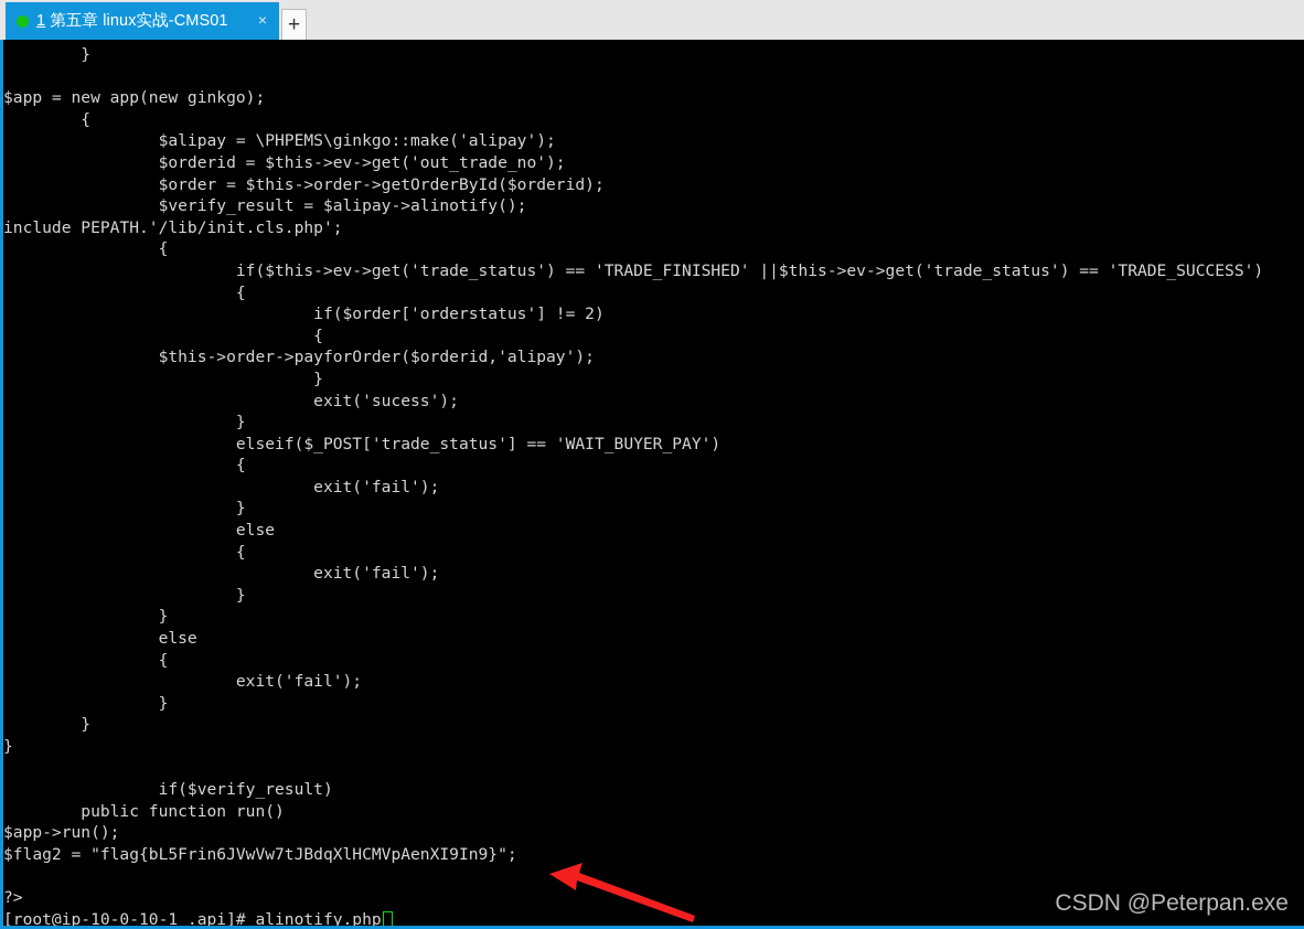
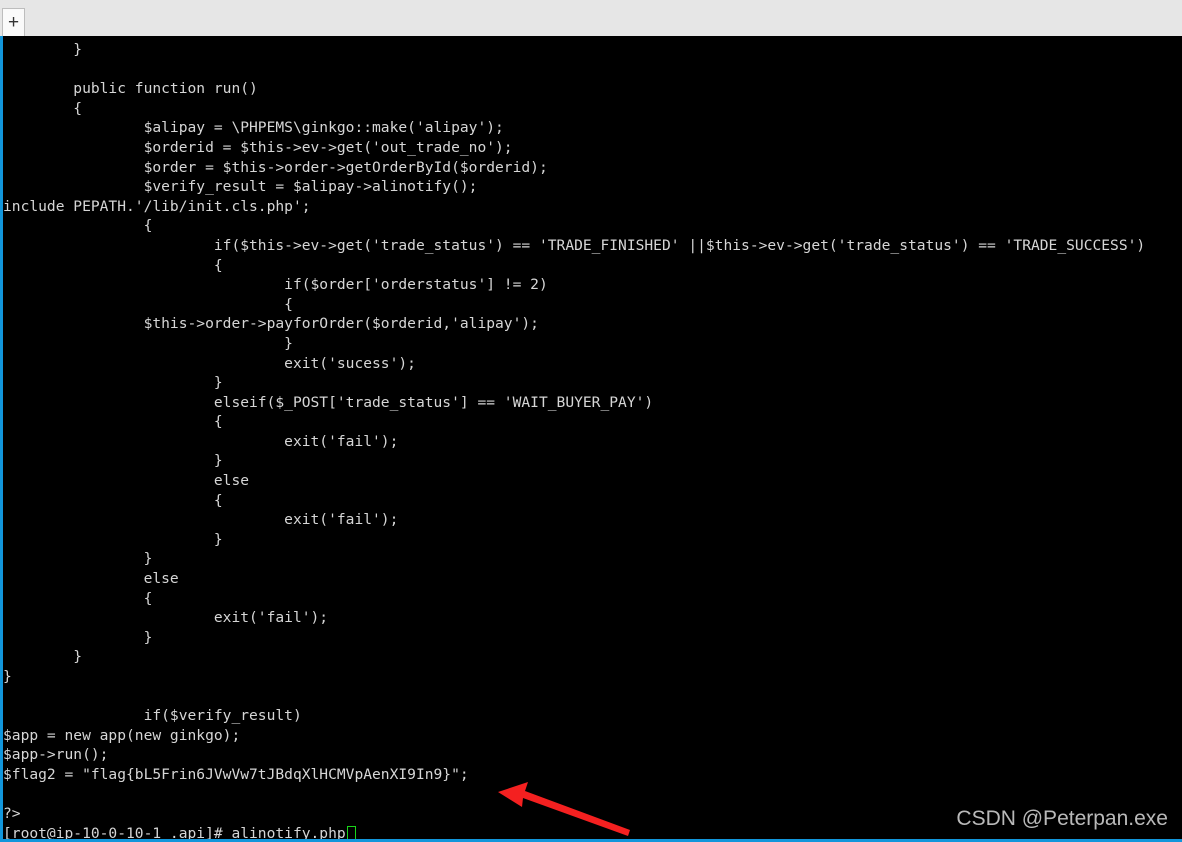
- 1 第五章 linux实战-CMS01
- ×
  +
  }
- $app = new app(new ginkgo);
+ public function run()
  {
  $alipay = \PHPEMS\ginkgo::make('alipay');
  $orderid = $this->ev->get('out_trade_no');
  $order = $this->order->getOrderById($orderid);
  $verify_result = $alipay->alinotify();
  include PEPATH.'/lib/init.cls.php';
  {
  if($this->ev->get('trade_status') == 'TRADE_FINISHED' ||$this->ev->get('trade_status') == 'TRADE_SUCCESS')
  {
  if($order['orderstatus'] != 2)
  {
  $this->order->payforOrder($orderid,'alipay');
  }
  exit('sucess');
  }
  elseif($_POST['trade_status'] == 'WAIT_BUYER_PAY')
  {
  exit('fail');
  }
  else
  {
  exit('fail');
  }
  }
  else
  {
  exit('fail');
  }
  }
  }
  if($verify_result)
- public function run()
+ $app = new app(new ginkgo);
  $app->run();
  $flag2 = "flag{bL5Frin6JVwVw7tJBdqXlHCMVpAenXI9In9}";
  ?>
  [root@ip-10-0-10-1 .api]# alinotify.php
  CSDN @Peterpan.exe
